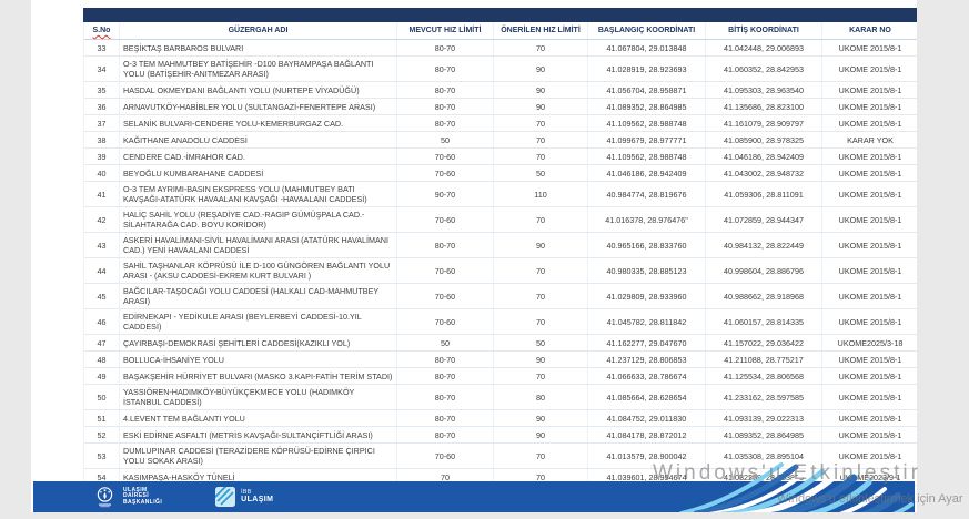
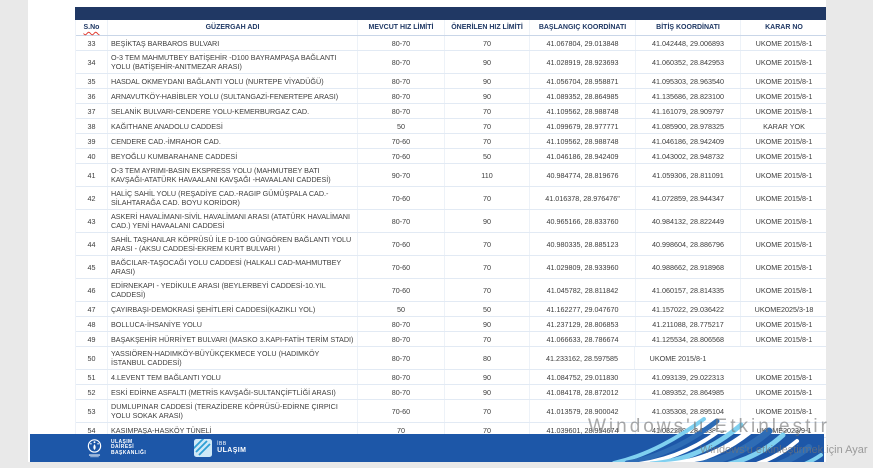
  33
  BEŞİKTAŞ BARBAROS BULVARI
  80-70
  70
  41.067804, 29.013848
  41.042448, 29.006893
  UKOME 2015/8-1
  34
  O-3 TEM MAHMUTBEY BATİŞEHİR -D100 BAYRAMPAŞA BAĞLANTI YOLU (BATİŞEHİR-ANITMEZAR ARASI)
  80-70
  90
  41.028919, 28.923693
  41.060352, 28.842953
  UKOME 2015/8-1
  35
  HASDAL OKMEYDANI BAĞLANTI YOLU (NURTEPE VİYADÜĞÜ)
  80-70
  90
  41.056704, 28.958871
  41.095303, 28.963540
  UKOME 2015/8-1
  36
  ARNAVUTKÖY-HABİBLER YOLU (SULTANGAZİ-FENERTEPE ARASI)
  80-70
  90
  41.089352, 28.864985
  41.135686, 28.823100
  UKOME 2015/8-1
  37
  SELANİK BULVARI-CENDERE YOLU-KEMERBURGAZ CAD.
  80-70
  70
  41.109562, 28.988748
  41.161079, 28.909797
  UKOME 2015/8-1
  38
  KAĞITHANE ANADOLU CADDESİ
  50
  70
  41.099679, 28.977771
  41.085900, 28.978325
  KARAR YOK
  39
  CENDERE CAD.-İMRAHOR CAD.
  70-60
  70
  41.109562, 28.988748
  41.046186, 28.942409
  UKOME 2015/8-1
  40
  BEYOĞLU KUMBARAHANE CADDESİ
  70-60
  50
  41.046186, 28.942409
  41.043002, 28.948732
  UKOME 2015/8-1
  41
  O-3 TEM AYRIMI-BASIN EKSPRESS YOLU (MAHMUTBEY BATI KAVŞAĞI-ATATÜRK HAVAALANI KAVŞAĞI -HAVAALANI CADDESİ)
  90-70
  110
  40.984774, 28.819676
  41.059306, 28.811091
  UKOME 2015/8-1
  42
  HALİÇ SAHİL YOLU (REŞADİYE CAD.-RAGIP GÜMÜŞPALA CAD.-SİLAHTARAĞA CAD. BOYU KORİDOR)
  70-60
  70
  41.016378, 28.976476"
  41.072859, 28.944347
  UKOME 2015/8-1
  43
  ASKERİ HAVALİMANI-SİVİL HAVALİMANI ARASI (ATATÜRK HAVALİMANI CAD.) YENİ HAVAALANI CADDESİ
  80-70
  90
  40.965166, 28.833760
  40.984132, 28.822449
  UKOME 2015/8-1
  44
  SAHİL TAŞHANLAR KÖPRÜSÜ İLE D-100 GÜNGÖREN BAĞLANTI YOLU ARASI - (AKSU CADDESİ-EKREM KURT BULVARI )
  70-60
  70
  40.980335, 28.885123
  40.998604, 28.886796
  UKOME 2015/8-1
  45
  BAĞCILAR-TAŞOCAĞI YOLU CADDESİ (HALKALI CAD-MAHMUTBEY ARASI)
  70-60
  70
  41.029809, 28.933960
  40.988662, 28.918968
  UKOME 2015/8-1
  46
  EDİRNEKAPI - YEDİKULE ARASI (BEYLERBEYİ CADDESİ-10.YIL CADDESİ)
  70-60
  70
  41.045782, 28.811842
  41.060157, 28.814335
  UKOME 2015/8-1
  47
  ÇAYIRBAŞI-DEMOKRASİ ŞEHİTLERİ CADDESİ(KAZIKLI YOL)
  50
  50
  41.162277, 29.047670
  41.157022, 29.036422
  UKOME2025/3-18
  48
  BOLLUCA-İHSANİYE YOLU
  80-70
  90
  41.237129, 28.806853
  41.211088, 28.775217
  UKOME 2015/8-1
  49
  BAŞAKŞEHİR HÜRRİYET BULVARI (MASKO 3.KAPI-FATİH TERİM STADI)
  80-70
  70
  41.066633, 28.786674
  41.125534, 28.806568
  UKOME 2015/8-1
  50
  YASSIÖREN-HADIMKÖY-BÜYÜKÇEKMECE YOLU (HADIMKÖY İSTANBUL CADDESİ)
  80-70
  80
- 41.085664, 28.628654
  41.233162, 28.597585
  UKOME 2015/8-1
  51
  4.LEVENT TEM BAĞLANTI YOLU
  80-70
  90
  41.084752, 29.011830
  41.093139, 29.022313
  UKOME 2015/8-1
  52
  ESKİ EDİRNE ASFALTI (METRİS KAVŞAĞI-SULTANÇİFTLİĞİ ARASI)
  80-70
  90
  41.084178, 28.872012
  41.089352, 28.864985
  UKOME 2015/8-1
  53
  DUMLUPINAR CADDESİ (TERAZİDERE KÖPRÜSÜ-EDİRNE ÇIRPICI YOLU SOKAK ARASI)
  70-60
  70
  41.013579, 28.900042
  41.035308, 28.895104
  UKOME 2015/8-1
  54
  KASIMPAŞA-HASKÖY TÜNELİ
  70
  70
  41.039601, 28.954674
  41.032258 28.38
  UKME2023/9-1
  Windows'u Etkinleştir
  Windows'u etkinleştirmek için Ayar
